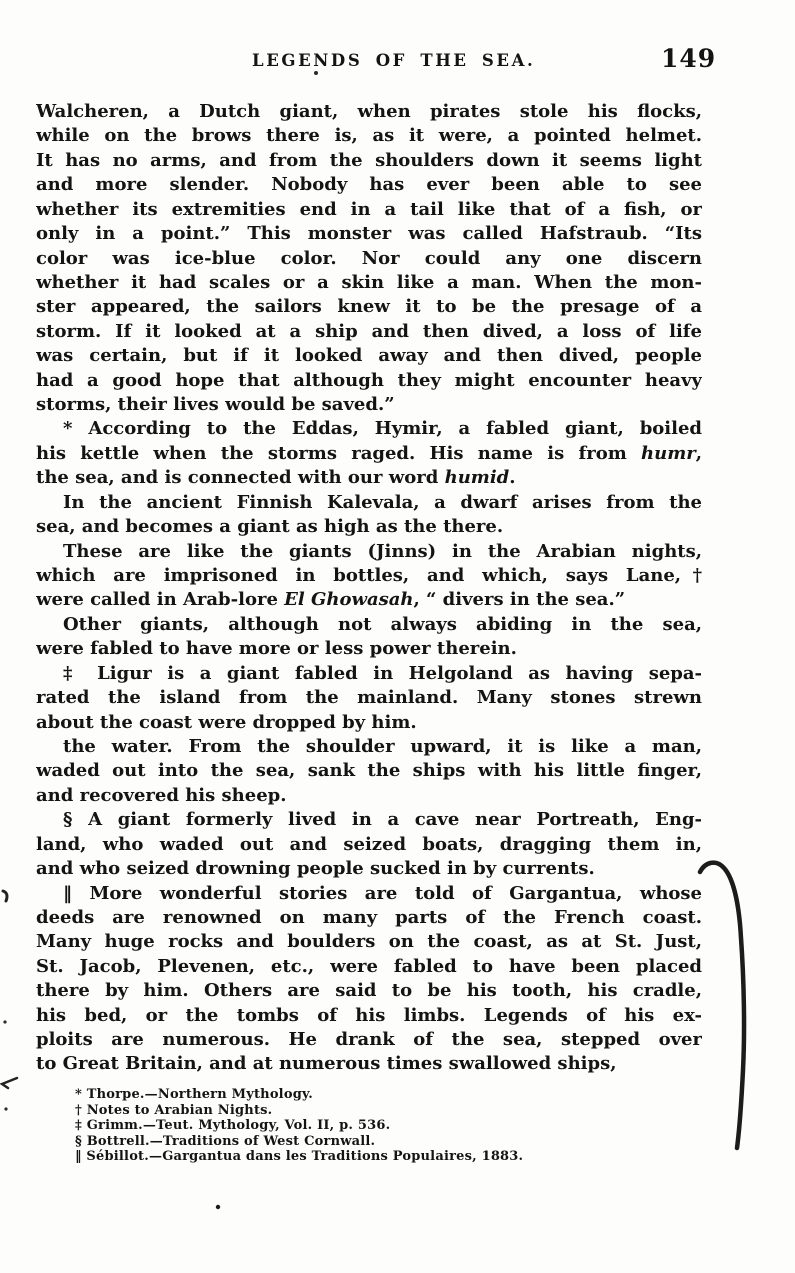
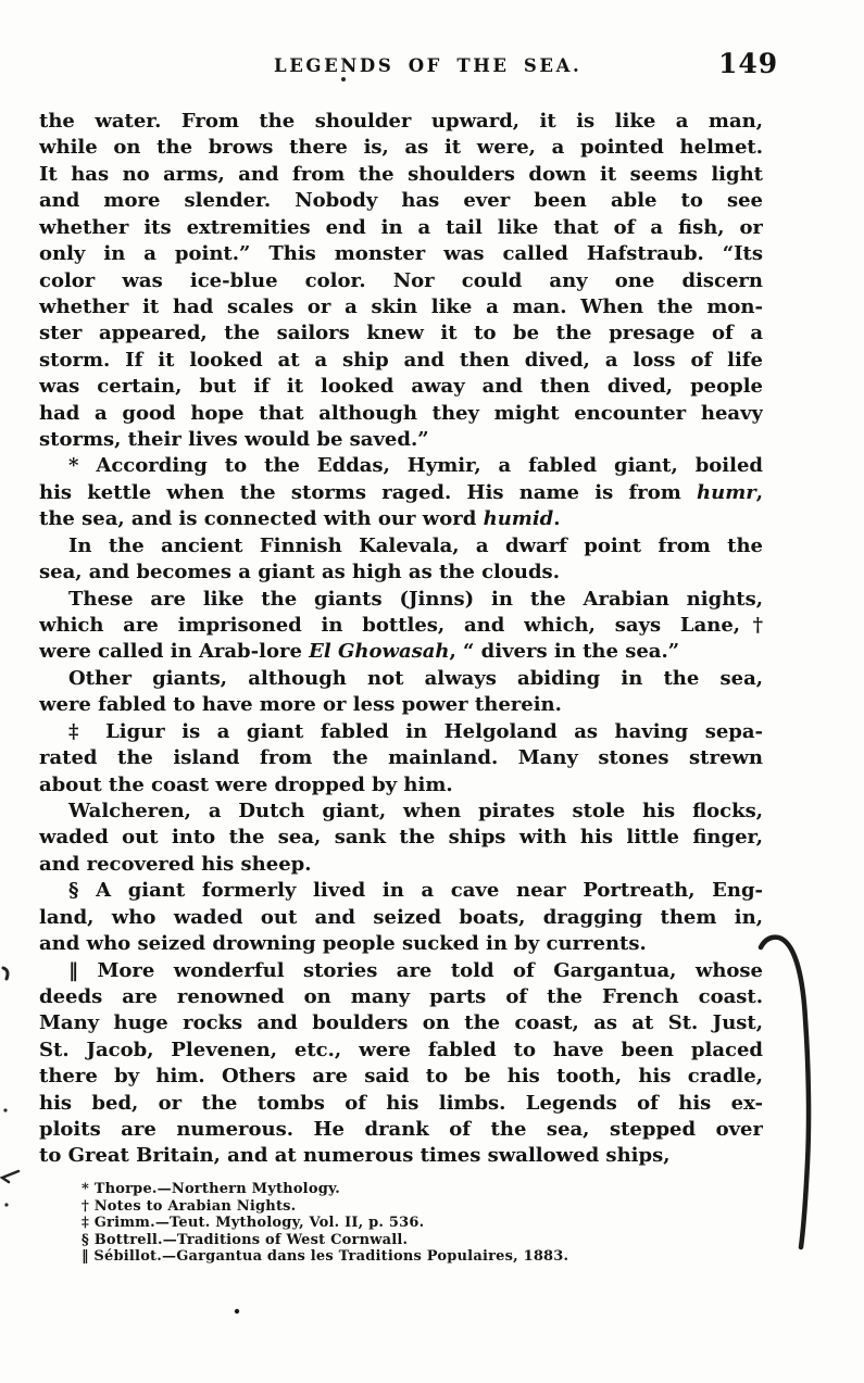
  LEGENDS OF THE SEA.
  149
- Walcheren, a Dutch giant, when pirates stole his flocks,
+ the water. From the shoulder upward, it is like a man,
  while on the brows there is, as it were, a pointed helmet.
  It has no arms, and from the shoulders down it seems light
  and more slender. Nobody has ever been able to see
  whether its extremities end in a tail like that of a fish, or
  only in a point.” This monster was called Hafstraub. “Its
  color was ice-blue color. Nor could any one discern
  whether it had scales or a skin like a man. When the mon-
  ster appeared, the sailors knew it to be the presage of a
  storm. If it looked at a ship and then dived, a loss of life
  was certain, but if it looked away and then dived, people
  had a good hope that although they might encounter heavy
  storms, their lives would be saved.”
  * According to the Eddas, Hymir, a fabled giant, boiled
  his kettle when the storms raged. His name is from humr,
  the sea, and is connected with our word humid.
- In the ancient Finnish Kalevala, a dwarf arises from the
+ In the ancient Finnish Kalevala, a dwarf point from the
- sea, and becomes a giant as high as the there.
+ sea, and becomes a giant as high as the clouds.
  These are like the giants (Jinns) in the Arabian nights,
  which are imprisoned in bottles, and which, says Lane,†
  were called in Arab-lore El Ghowasah, “ divers in the sea.”
  Other giants, although not always abiding in the sea,
  were fabled to have more or less power therein.
  ‡ Ligur is a giant fabled in Helgoland as having sepa-
  rated the island from the mainland. Many stones strewn
  about the coast were dropped by him.
- the water. From the shoulder upward, it is like a man,
+ Walcheren, a Dutch giant, when pirates stole his flocks,
  waded out into the sea, sank the ships with his little finger,
  and recovered his sheep.
  § A giant formerly lived in a cave near Portreath, Eng-
  land, who waded out and seized boats, dragging them in,
  and who seized drowning people sucked in by currents.
  ‖ More wonderful stories are told of Gargantua, whose
  deeds are renowned on many parts of the French coast.
  Many huge rocks and boulders on the coast, as at St. Just,
  St. Jacob, Plevenen, etc., were fabled to have been placed
  there by him. Others are said to be his tooth, his cradle,
  his bed, or the tombs of his limbs. Legends of his ex-
  ploits are numerous. He drank of the sea, stepped over
  to Great Britain, and at numerous times swallowed ships,
  * Thorpe.—Northern Mythology.
  † Notes to Arabian Nights.
  ‡ Grimm.—Teut. Mythology, Vol. II, p. 536.
  § Bottrell.—Traditions of West Cornwall.
  ‖ Sébillot.—Gargantua dans les Traditions Populaires, 1883.
